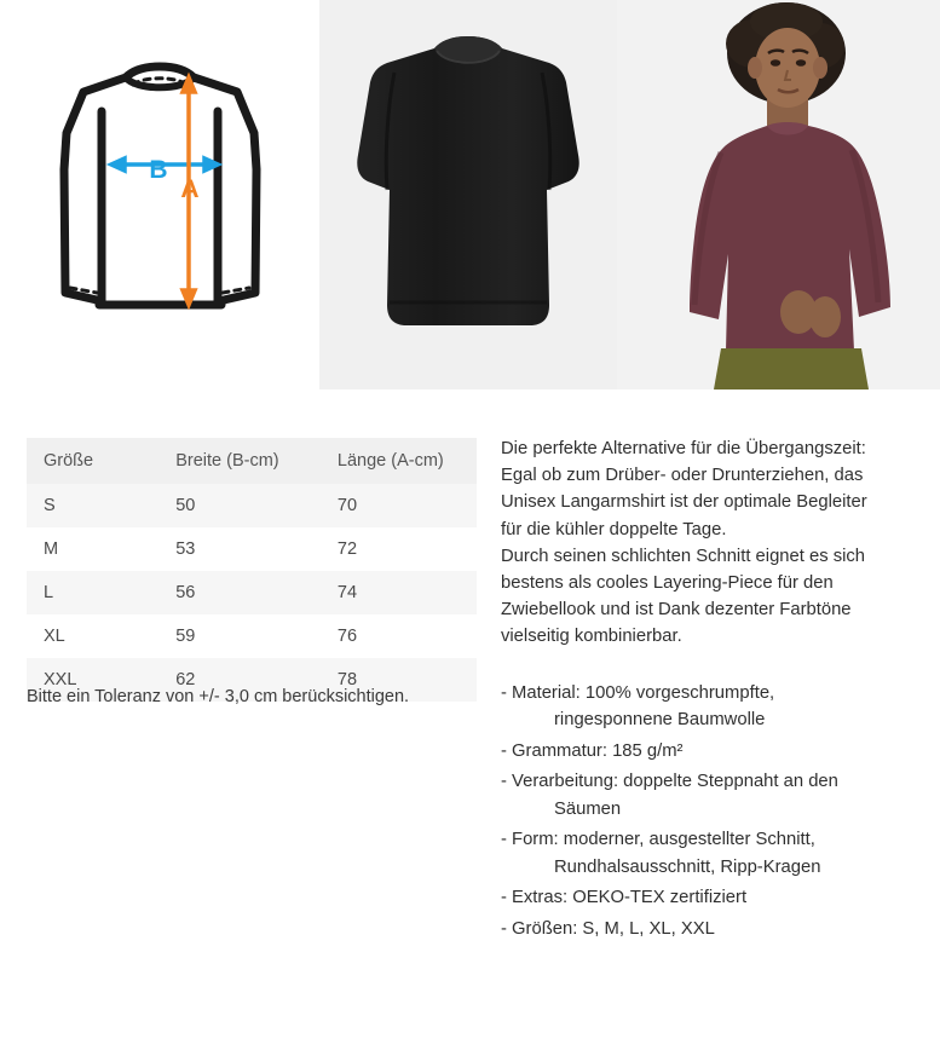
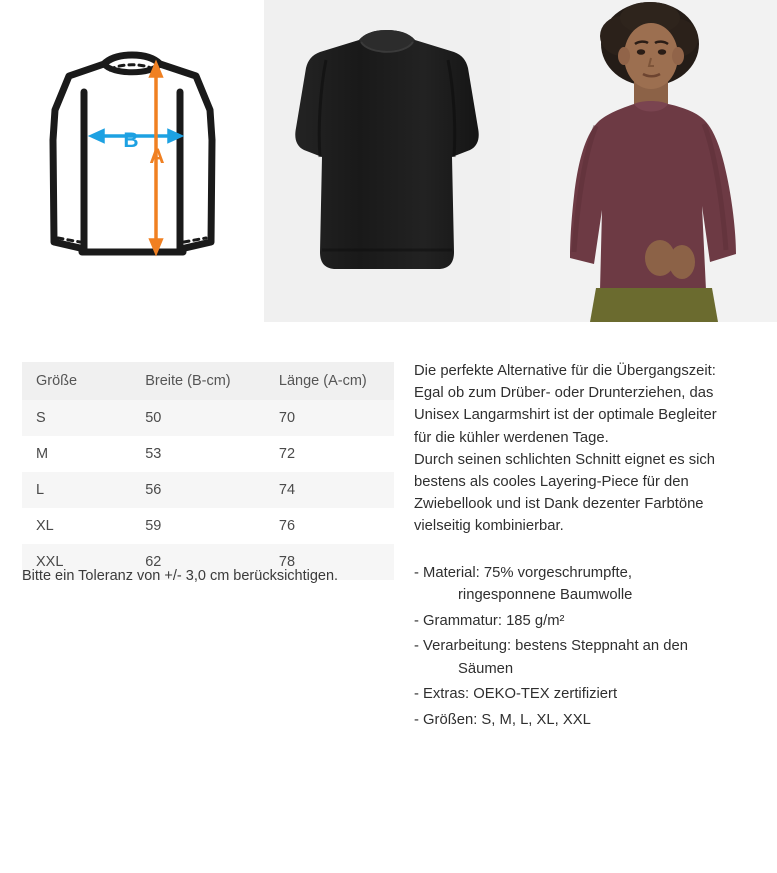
  B
  A
  Größe	Breite (B-cm)	Länge (A-cm)
  S	50	70
  M	53	72
  L	56	74
  XL	59	76
  XXL	62	78
  Bitte ein Toleranz von +/- 3,0 cm berücksichtigen.
  Die perfekte Alternative für die Übergangszeit:
  Egal ob zum Drüber- oder Drunterziehen, das
  Unisex Langarmshirt ist der optimale Begleiter
- für die kühler doppelte Tage.
+ für die kühler werdenen Tage.
  Durch seinen schlichten Schnitt eignet es sich
  bestens als cooles Layering-Piece für den
  Zwiebellook und ist Dank dezenter Farbtöne
  vielseitig kombinierbar.
- - Material: 100% vorgeschrumpfte,
+ - Material: 75% vorgeschrumpfte,
  ringesponnene Baumwolle
  - Grammatur: 185 g/m²
- - Verarbeitung: doppelte Steppnaht an den
+ - Verarbeitung: bestens Steppnaht an den
  Säumen
- - Form: moderner, ausgestellter Schnitt,
- Rundhalsausschnitt, Ripp-Kragen
  - Extras: OEKO-TEX zertifiziert
  - Größen: S, M, L, XL, XXL
